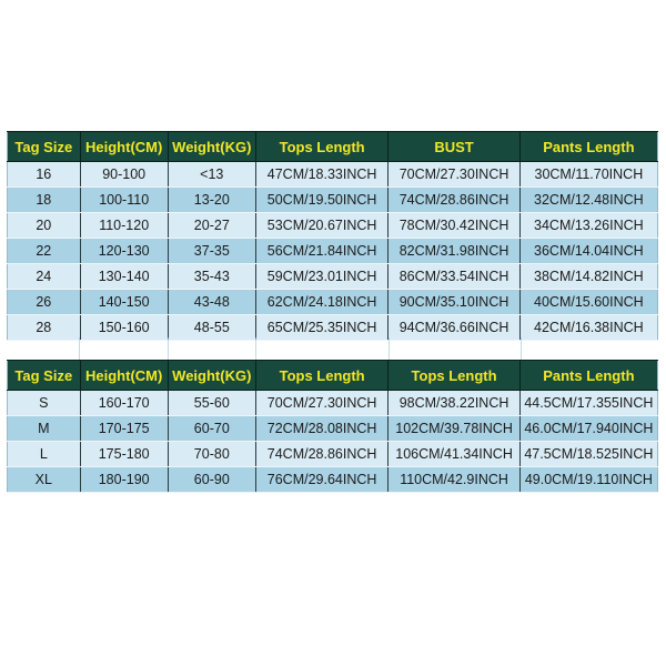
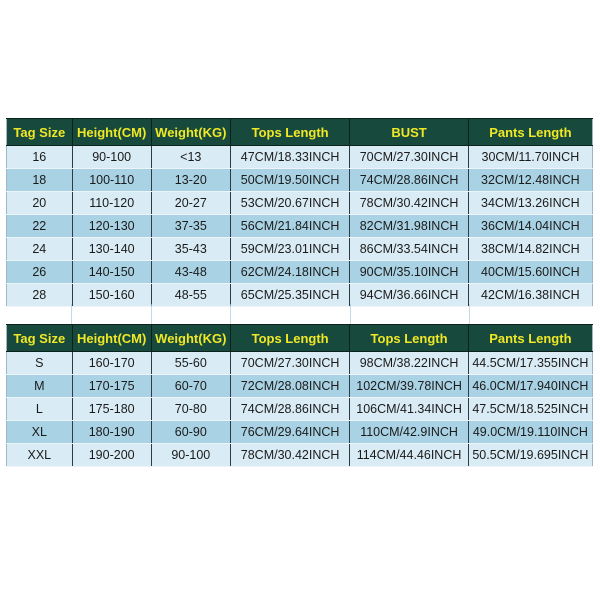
  Tag Size	Height(CM)	Weight(KG)	Tops Length	BUST	Pants Length
  16	90-100	<13	47CM/18.33INCH	70CM/27.30INCH	30CM/11.70INCH
  18	100-110	13-20	50CM/19.50INCH	74CM/28.86INCH	32CM/12.48INCH
  20	110-120	20-27	53CM/20.67INCH	78CM/30.42INCH	34CM/13.26INCH
  22	120-130	37-35	56CM/21.84INCH	82CM/31.98INCH	36CM/14.04INCH
  24	130-140	35-43	59CM/23.01INCH	86CM/33.54INCH	38CM/14.82INCH
  26	140-150	43-48	62CM/24.18INCH	90CM/35.10INCH	40CM/15.60INCH
  28	150-160	48-55	65CM/25.35INCH	94CM/36.66INCH	42CM/16.38INCH
  Tag Size	Height(CM)	Weight(KG)	Tops Length	Tops Length	Pants Length
  S	160-170	55-60	70CM/27.30INCH	98CM/38.22INCH	44.5CM/17.355INCH
  M	170-175	60-70	72CM/28.08INCH	102CM/39.78INCH	46.0CM/17.940INCH
  L	175-180	70-80	74CM/28.86INCH	106CM/41.34INCH	47.5CM/18.525INCH
  XL	180-190	60-90	76CM/29.64INCH	110CM/42.9INCH	49.0CM/19.110INCH
+ XXL	190-200	90-100	78CM/30.42INCH	114CM/44.46INCH	50.5CM/19.695INCH
